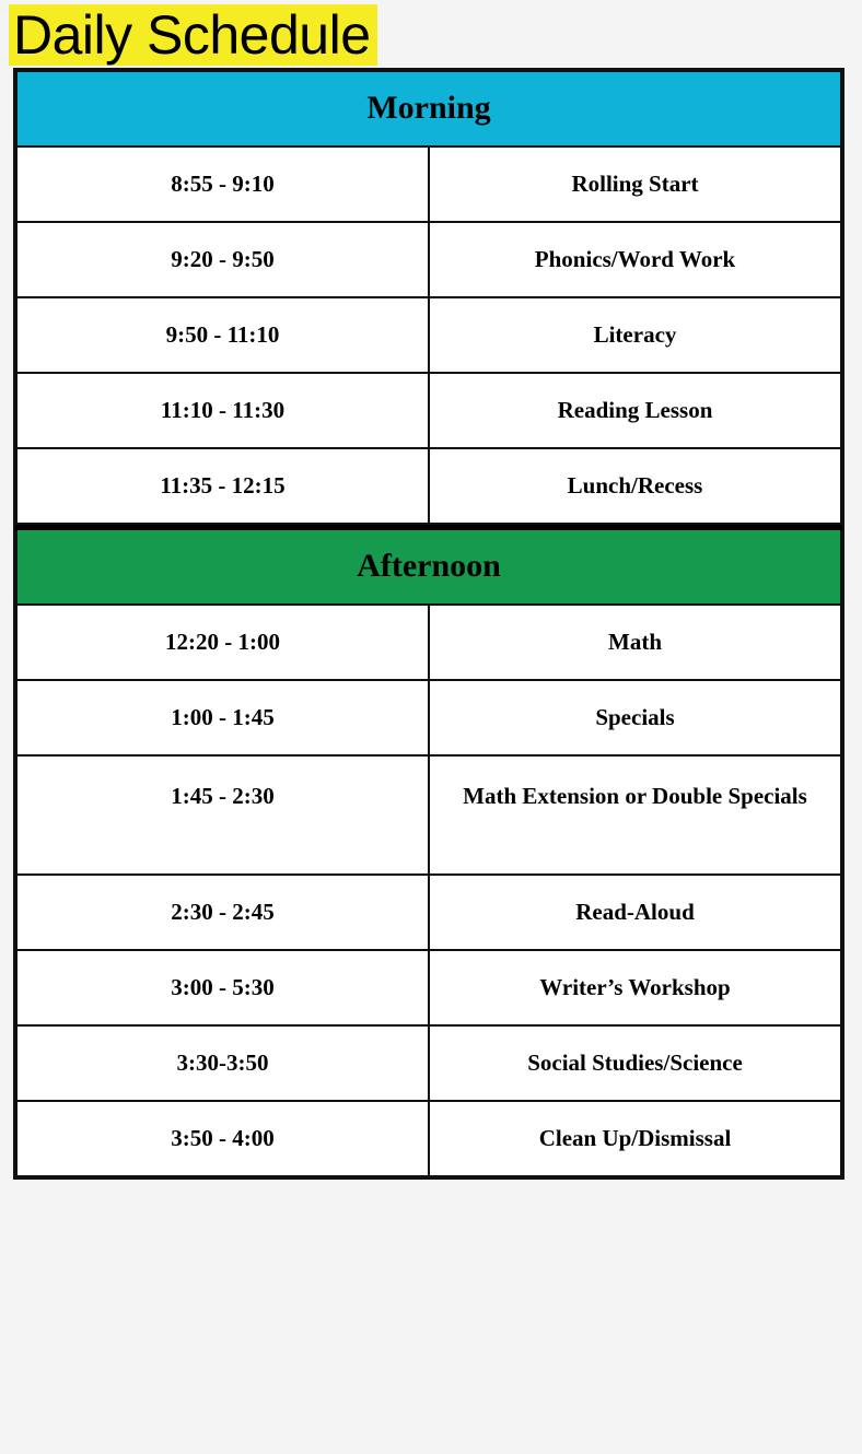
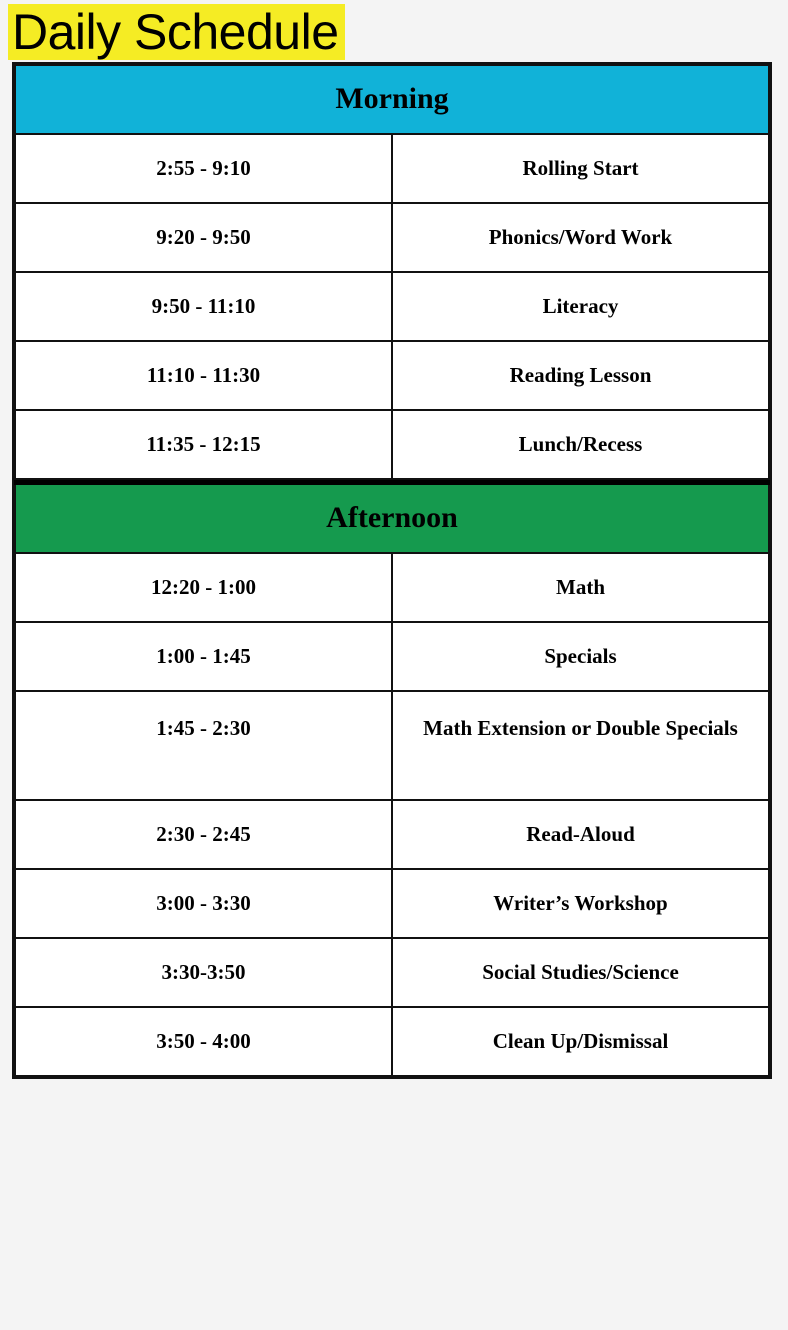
  Daily Schedule
  Morning
- 8:55 - 9:10	Rolling Start
+ 2:55 - 9:10	Rolling Start
  9:20 - 9:50	Phonics/Word Work
  9:50 - 11:10	Literacy
  11:10 - 11:30	Reading Lesson
  11:35 - 12:15	Lunch/Recess
  Afternoon
  12:20 - 1:00	Math
  1:00 - 1:45	Specials
  1:45 - 2:30	Math Extension or Double Specials
  2:30 - 2:45	Read-Aloud
- 3:00 - 5:30	Writer’s Workshop
+ 3:00 - 3:30	Writer’s Workshop
  3:30-3:50	Social Studies/Science
  3:50 - 4:00	Clean Up/Dismissal
